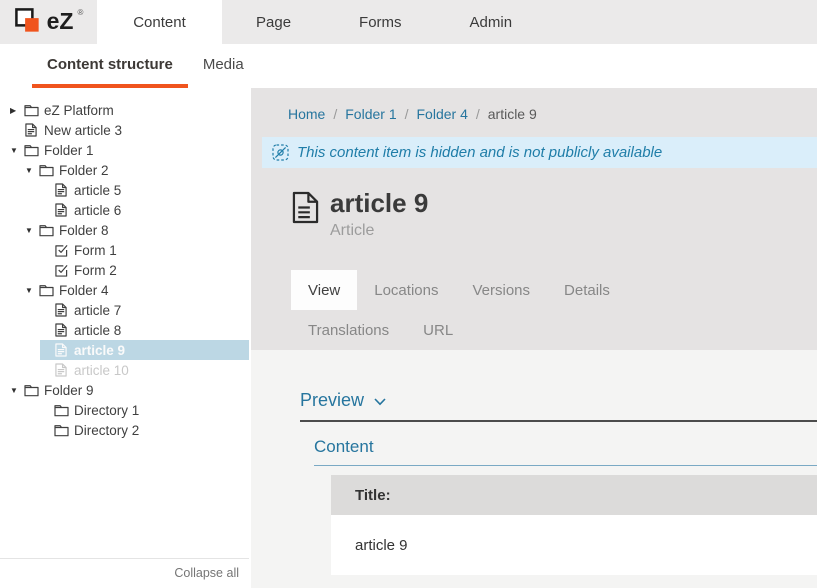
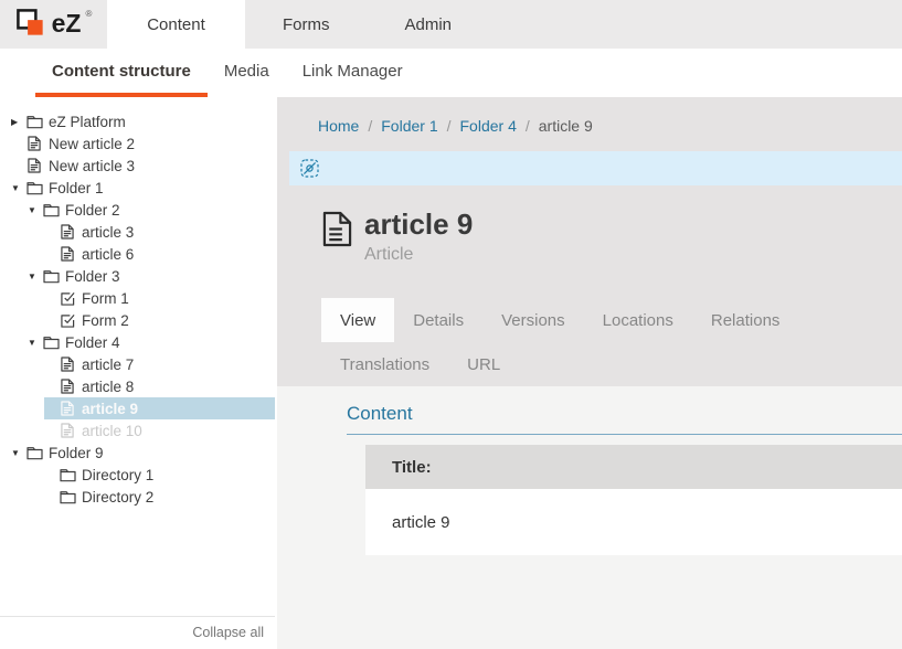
  eZ
  ®
  Content
- Page
  Forms
  Admin
  Content structure
  Media
+ Link Manager
  ▶
  eZ Platform
+ New article 2
  New article 3
  ▼
  Folder 1
  ▼
  Folder 2
- article 5
+ article 3
  article 6
  ▼
- Folder 8
+ Folder 3
  Form 1
  Form 2
  ▼
  Folder 4
  article 7
  article 8
  article 9
  article 10
  ▼
  Folder 9
  Directory 1
  Directory 2
  Collapse all
  Home
  /
  Folder 1
  /
  Folder 4
  /
  article 9
- This content item is hidden and is not publicly available
  article 9
  Article
  View
- Locations
+ Details
  Versions
- Details
+ Locations
+ Relations
  Translations
  URL
- Preview
  Content
  Title:
  article 9
